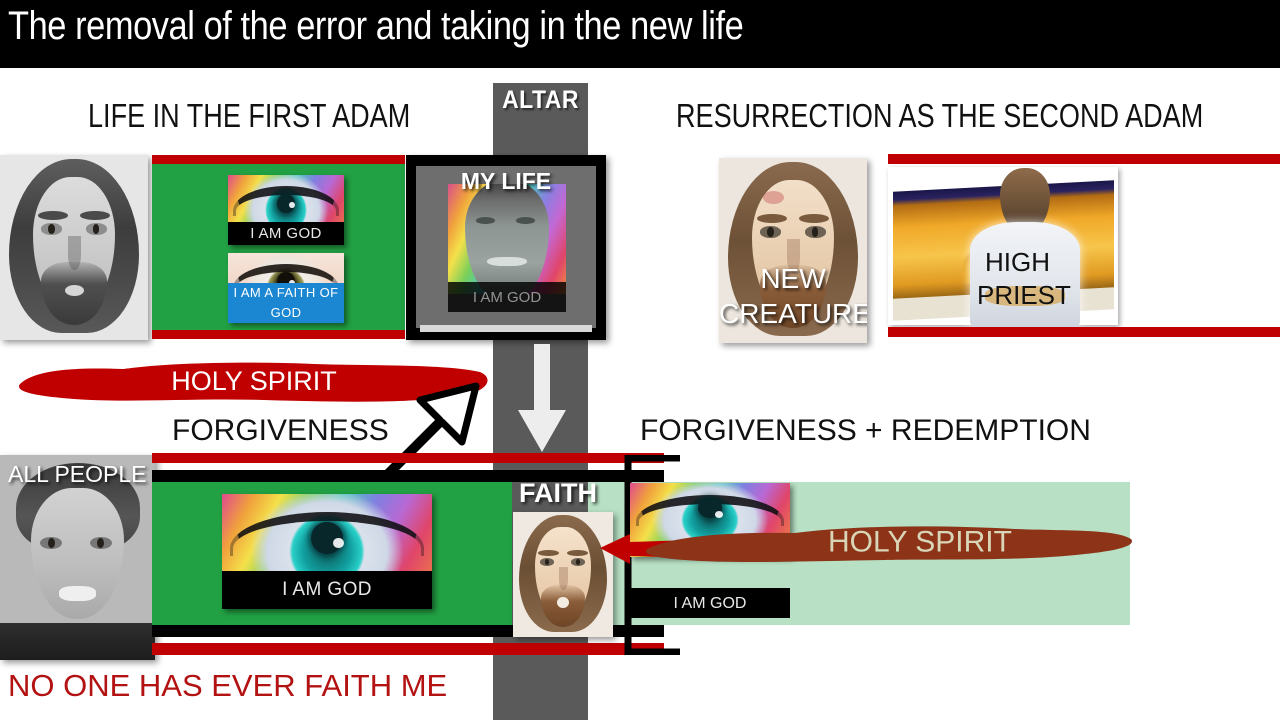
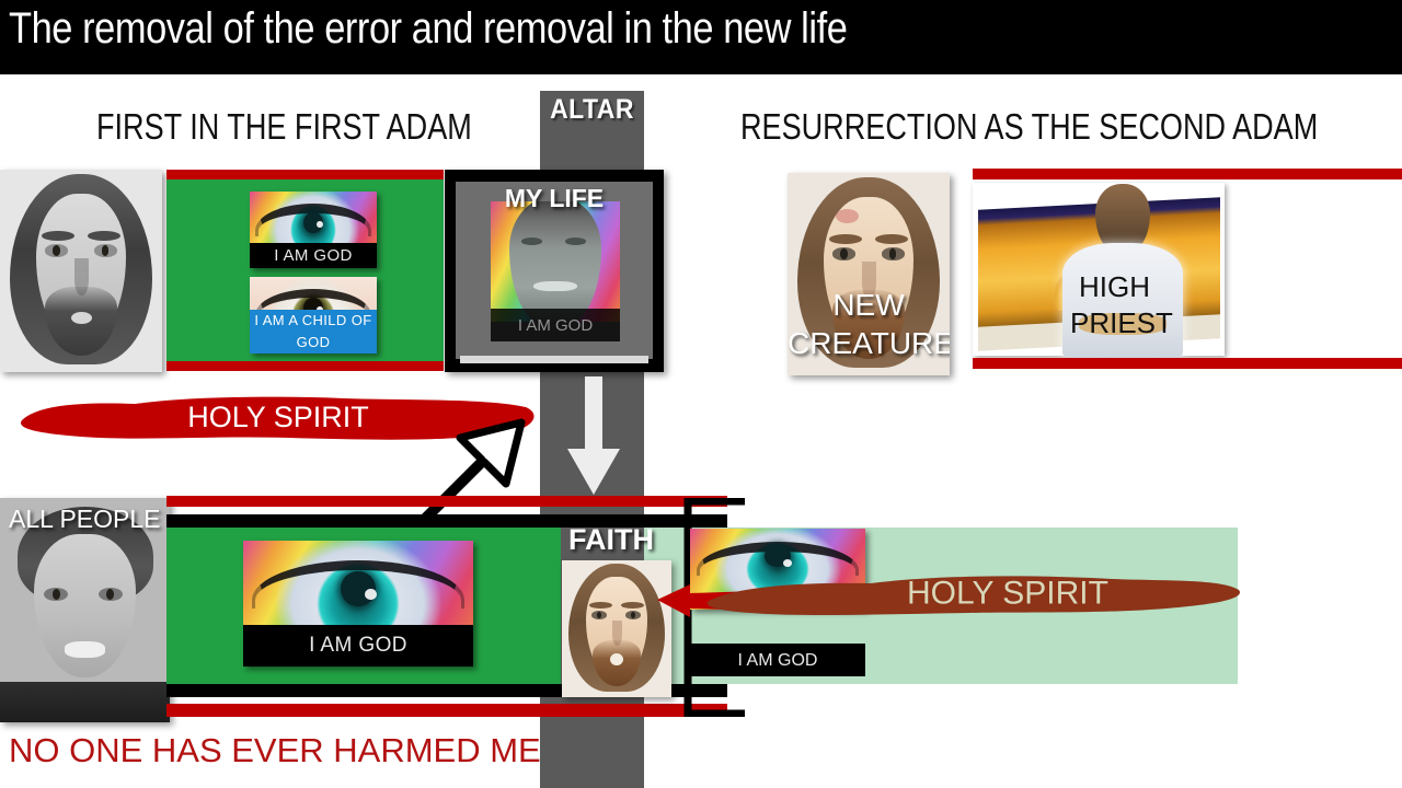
- The removal of the error and taking in the new life
+ The removal of the error and removal in the new life
  ALTAR
- LIFE IN THE FIRST ADAM
+ FIRST IN THE FIRST ADAM
  RESURRECTION AS THE SECOND ADAM
  I AM GOD
- I AM A FAITH OF GOD
+ I AM A CHILD OF GOD
  I AM GOD
  MY LIFE
  NEW
  CREATURE
  HIGH
  PRIEST
  HOLY SPIRIT
- FORGIVENESS
- FORGIVENESS + REDEMPTION
  ALL PEOPLE
  I AM GOD
  FAITH
  I AM GOD
  HOLY SPIRIT
- NO ONE HAS EVER FAITH ME
+ NO ONE HAS EVER HARMED ME
